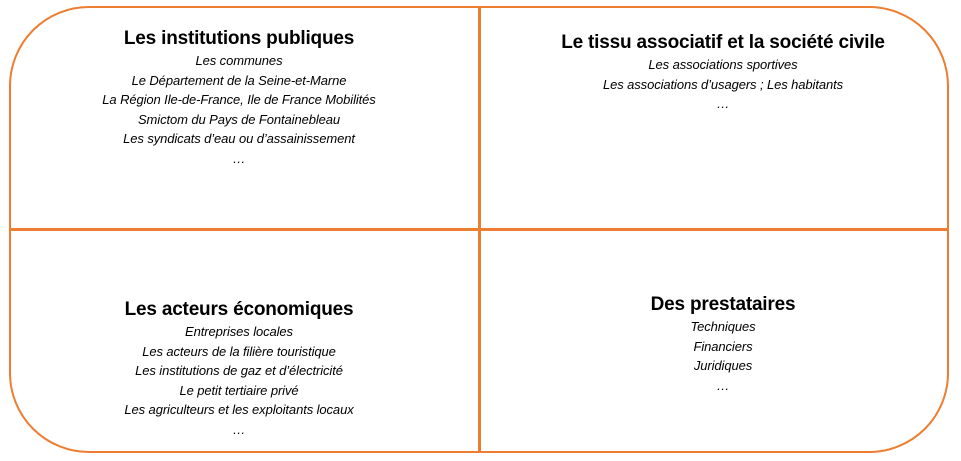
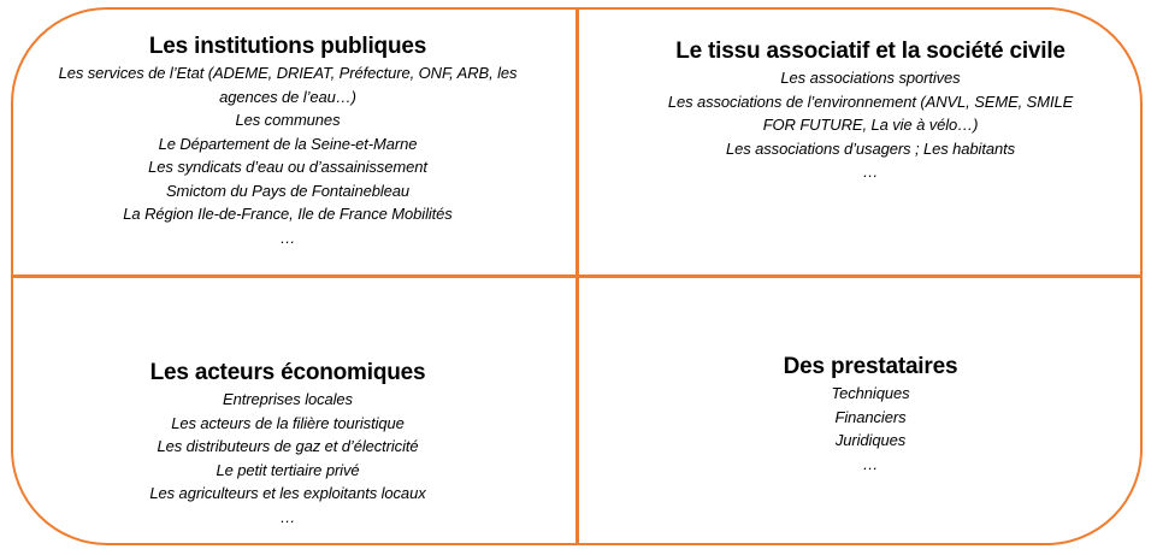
  Les institutions publiques
+ Les services de l’Etat (ADEME, DRIEAT, Préfecture, ONF, ARB, les agences de l’eau…)
  Les communes
  Le Département de la Seine-et-Marne
- La Région Ile-de-France, Ile de France Mobilités
+ Les syndicats d’eau ou d’assainissement
  Smictom du Pays de Fontainebleau
- Les syndicats d’eau ou d’assainissement
+ La Région Ile-de-France, Ile de France Mobilités
  …
  Le tissu associatif et la société civile
  Les associations sportives
+ Les associations de l’environnement (ANVL, SEME, SMILE FOR FUTURE, La vie à vélo…)
  Les associations d’usagers ; Les habitants
  …
  Les acteurs économiques
  Entreprises locales
  Les acteurs de la filière touristique
- Les institutions de gaz et d’électricité
+ Les distributeurs de gaz et d’électricité
  Le petit tertiaire privé
  Les agriculteurs et les exploitants locaux
  …
  Des prestataires
  Techniques
  Financiers
  Juridiques
  …
